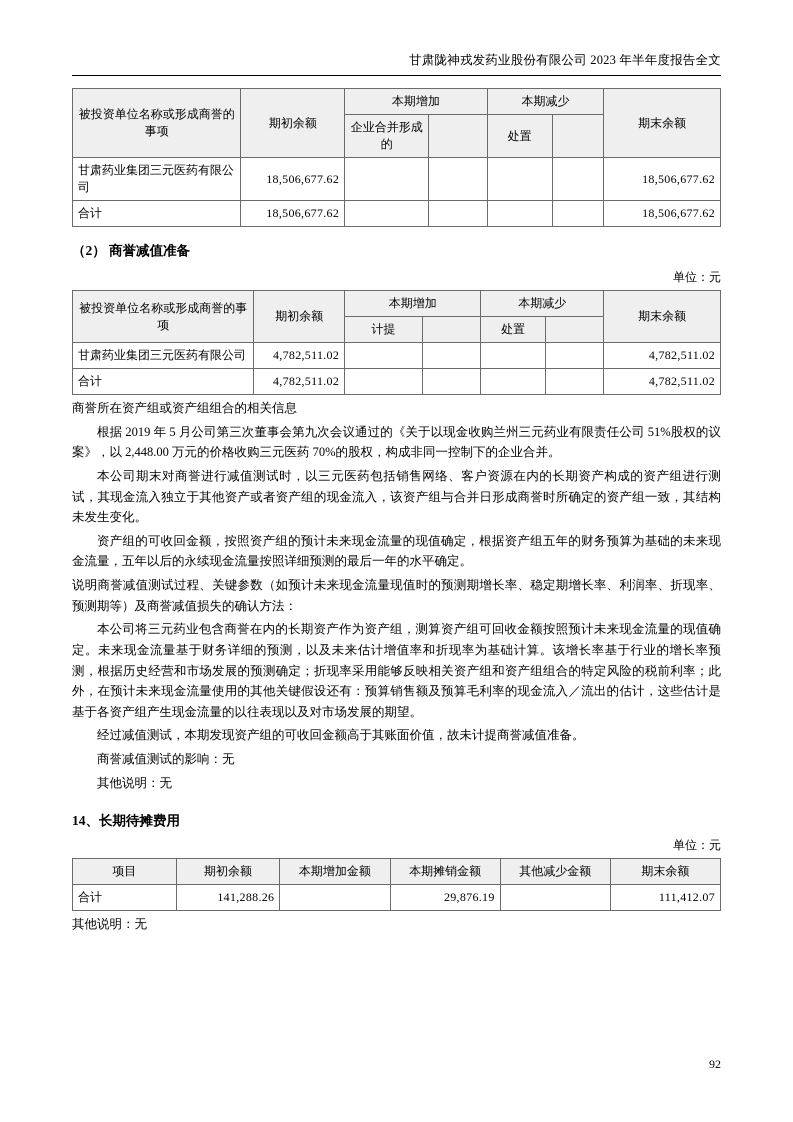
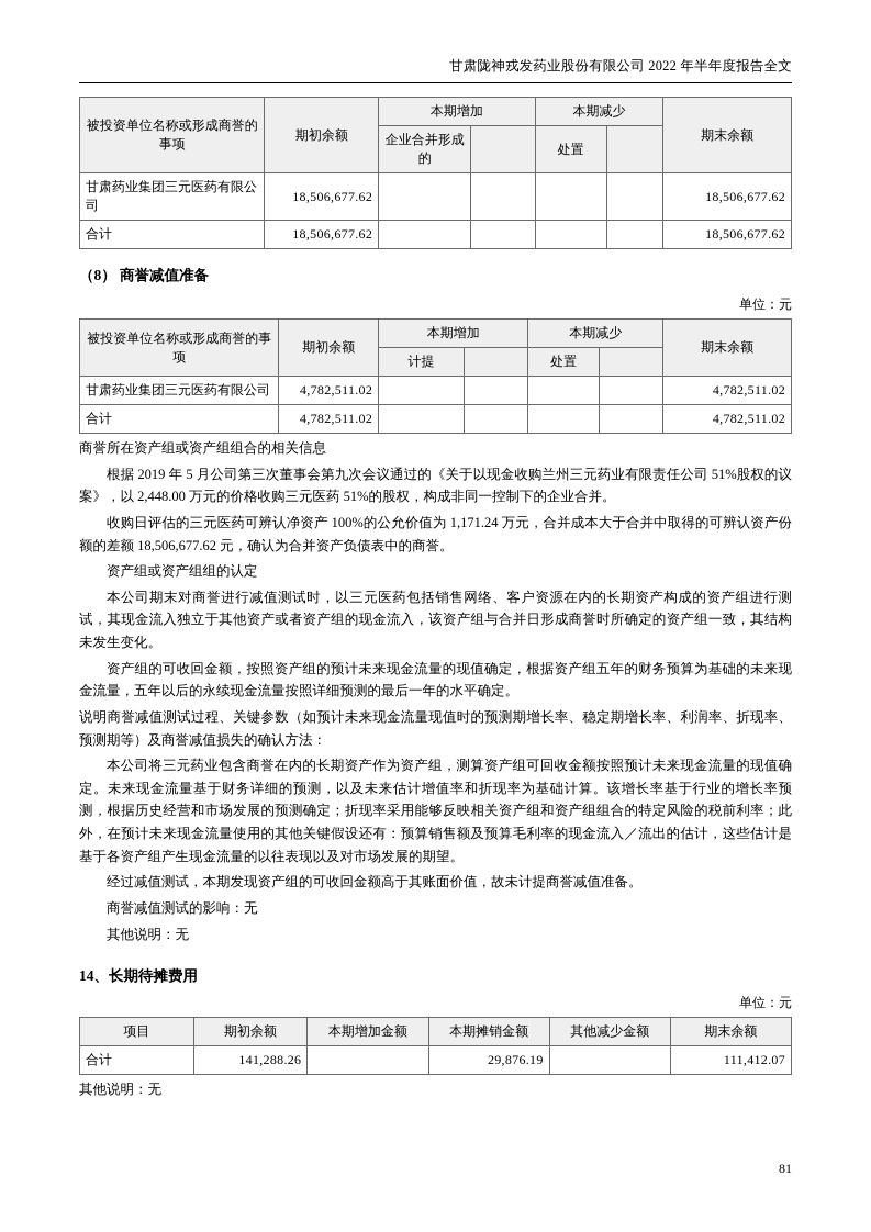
- 甘肃陇神戎发药业股份有限公司 2023 年半年度报告全文
+ 甘肃陇神戎发药业股份有限公司 2022 年半年度报告全文
  被投资单位名称或形成商誉的事项	期初余额	本期增加	本期减少	期末余额
  企业合并形成的		处置
  甘肃药业集团三元医药有限公司	18,506,677.62					18,506,677.62
  合计	18,506,677.62					18,506,677.62
- （2） 商誉减值准备
+ （8） 商誉减值准备
  单位：元
  被投资单位名称或形成商誉的事项	期初余额	本期增加	本期减少	期末余额
  计提		处置
  甘肃药业集团三元医药有限公司	4,782,511.02					4,782,511.02
  合计	4,782,511.02					4,782,511.02
  商誉所在资产组或资产组组合的相关信息
- 根据 2019 年 5 月公司第三次董事会第九次会议通过的《关于以现金收购兰州三元药业有限责任公司 51%股权的议案》，以 2,448.00 万元的价格收购三元医药 70%的股权，构成非同一控制下的企业合并。
+ 根据 2019 年 5 月公司第三次董事会第九次会议通过的《关于以现金收购兰州三元药业有限责任公司 51%股权的议案》，以 2,448.00 万元的价格收购三元医药 51%的股权，构成非同一控制下的企业合并。
+ 收购日评估的三元医药可辨认净资产 100%的公允价值为 1,171.24 万元，合并成本大于合并中取得的可辨认资产份额的差额 18,506,677.62 元，确认为合并资产负债表中的商誉。
+ 资产组或资产组组的认定
  本公司期末对商誉进行减值测试时，以三元医药包括销售网络、客户资源在内的长期资产构成的资产组进行测试，其现金流入独立于其他资产或者资产组的现金流入，该资产组与合并日形成商誉时所确定的资产组一致，其结构未发生变化。
  资产组的可收回金额，按照资产组的预计未来现金流量的现值确定，根据资产组五年的财务预算为基础的未来现金流量，五年以后的永续现金流量按照详细预测的最后一年的水平确定。
  说明商誉减值测试过程、关键参数（如预计未来现金流量现值时的预测期增长率、稳定期增长率、利润率、折现率、预测期等）及商誉减值损失的确认方法：
  本公司将三元药业包含商誉在内的长期资产作为资产组，测算资产组可回收金额按照预计未来现金流量的现值确定。未来现金流量基于财务详细的预测，以及未来估计增值率和折现率为基础计算。该增长率基于行业的增长率预测，根据历史经营和市场发展的预测确定；折现率采用能够反映相关资产组和资产组组合的特定风险的税前利率；此外，在预计未来现金流量使用的其他关键假设还有：预算销售额及预算毛利率的现金流入／流出的估计，这些估计是基于各资产组产生现金流量的以往表现以及对市场发展的期望。
  经过减值测试，本期发现资产组的可收回金额高于其账面价值，故未计提商誉减值准备。
  商誉减值测试的影响：无
  其他说明：无
  14、长期待摊费用
  单位：元
  项目	期初余额	本期增加金额	本期摊销金额	其他减少金额	期末余额
  合计	141,288.26		29,876.19		111,412.07
  其他说明：无
- 92
+ 81
